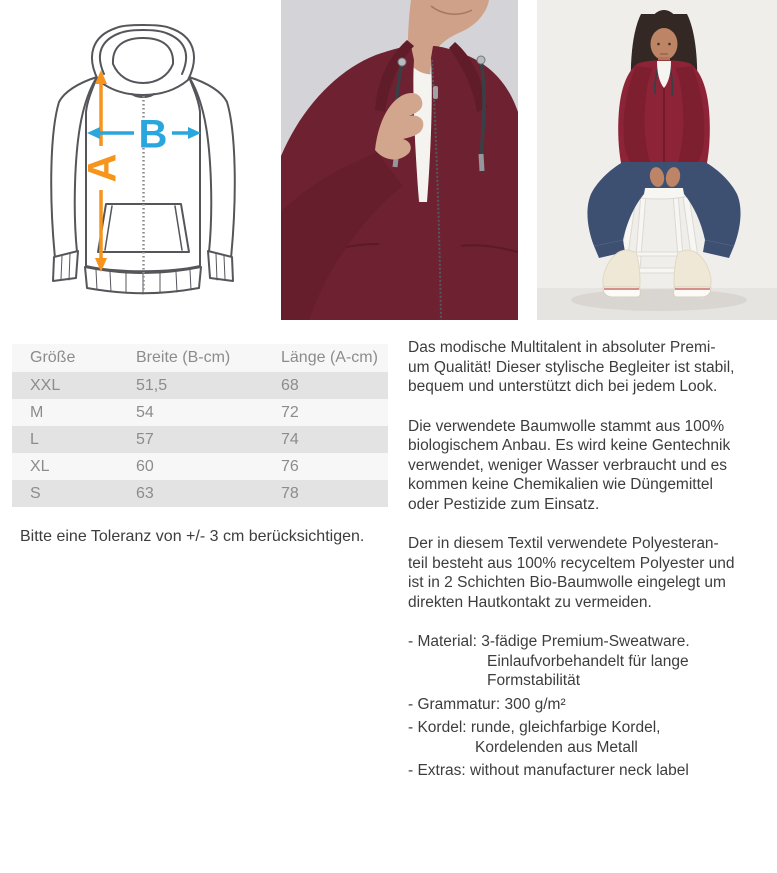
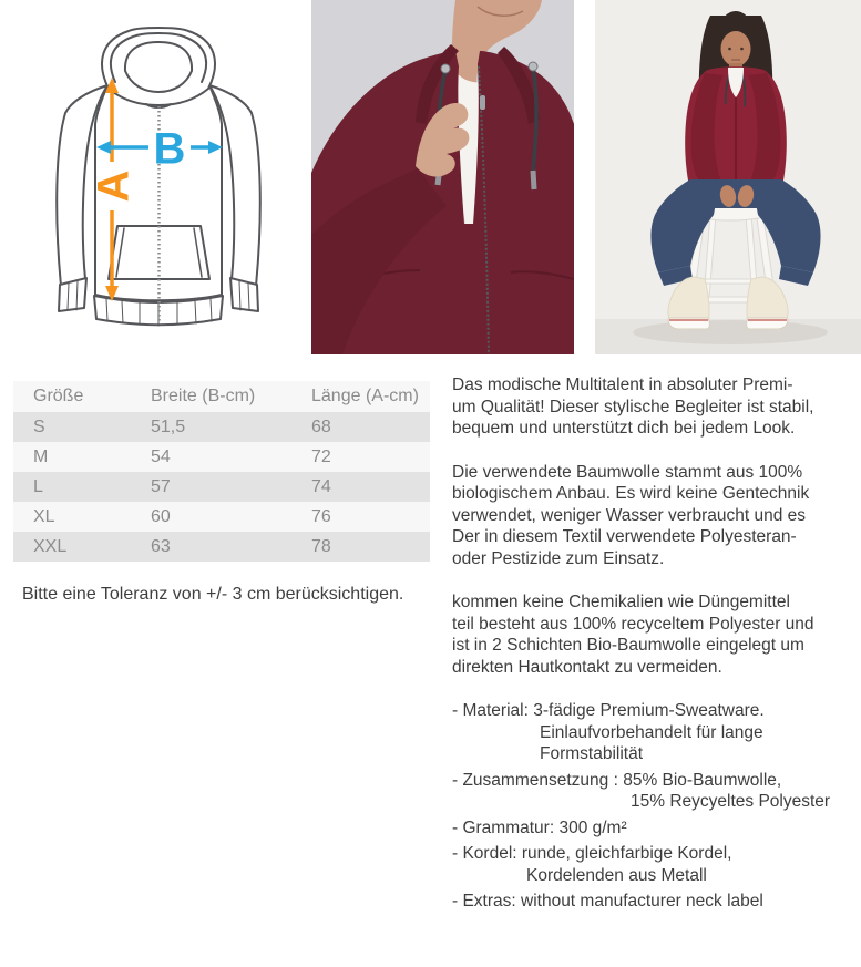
  B
  Größe
  Breite (B-cm)
  Länge (A-cm)
- XXL
+ S
  51,5
  68
  M
  54
  72
  L
  57
  74
  XL
  60
  76
- S
+ XXL
  63
  78
  Bitte eine Toleranz von +/- 3 cm berücksichtigen.
  Das modische Multitalent in absoluter Premi-
  um Qualität! Dieser stylische Begleiter ist stabil,
  bequem und unterstützt dich bei jedem Look.
  Die verwendete Baumwolle stammt aus 100%
  biologischem Anbau. Es wird keine Gentechnik
  verwendet, weniger Wasser verbraucht und es
- kommen keine Chemikalien wie Düngemittel
+ Der in diesem Textil verwendete Polyesteran-
  oder Pestizide zum Einsatz.
- Der in diesem Textil verwendete Polyesteran-
+ kommen keine Chemikalien wie Düngemittel
  teil besteht aus 100% recyceltem Polyester und
  ist in 2 Schichten Bio-Baumwolle eingelegt um
  direkten Hautkontakt zu vermeiden.
  - Material: 3-fädige Premium-Sweatware.
  Einlaufvorbehandelt für lange
  Formstabilität
+ - Zusammensetzung : 85% Bio-Baumwolle,
+ 15% Reycyeltes Polyester
  - Grammatur: 300 g/m²
  - Kordel: runde, gleichfarbige Kordel,
  Kordelenden aus Metall
  - Extras: without manufacturer neck label
